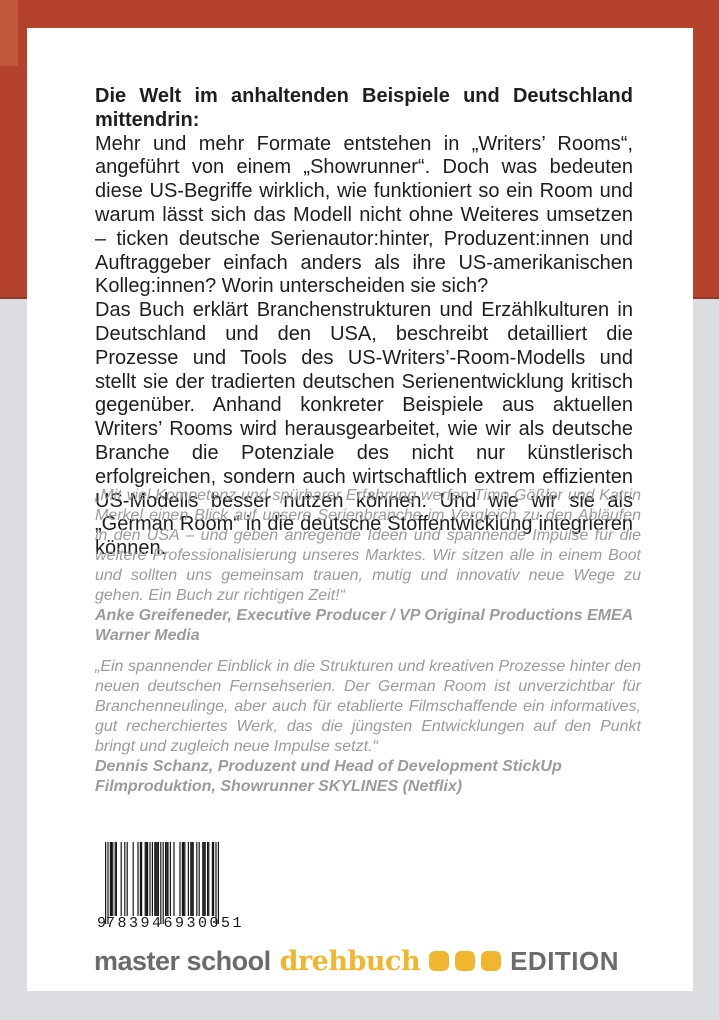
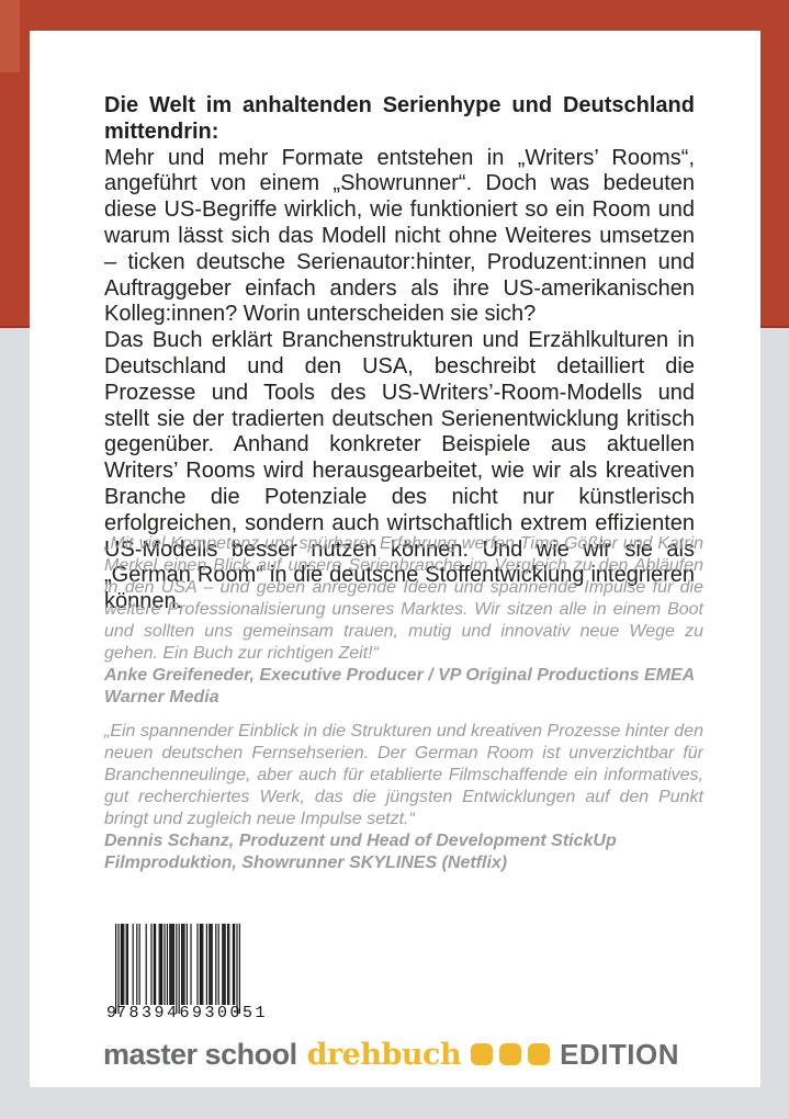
- Die Welt im anhaltenden Beispiele und Deutschland mittendrin:
+ Die Welt im anhaltenden Serienhype und Deutschland mittendrin:
  Mehr und mehr Formate entstehen in „Writers’ Rooms“, angeführt von einem „Showrunner“. Doch was bedeuten diese US-Begriffe wirklich, wie funktioniert so ein Room und warum lässt sich das Modell nicht ohne Weiteres umsetzen – ticken deutsche Serienautor:hinter, Produzent:innen und Auftraggeber einfach anders als ihre US-amerikanischen Kolleg:innen? Worin unterscheiden sie sich?
- Das Buch erklärt Branchenstrukturen und Erzählkulturen in Deutschland und den USA, beschreibt detailliert die Prozesse und Tools des US-Writers’-Room-Modells und stellt sie der tradierten deutschen Serienentwicklung kritisch gegenüber. Anhand konkreter Beispiele aus aktuellen Writers’ Rooms wird herausgearbeitet, wie wir als deutsche Branche die Potenziale des nicht nur künstlerisch erfolgreichen, sondern auch wirtschaftlich extrem effizienten US-Modells besser nutzen können. Und wie wir sie als „German Room“ in die deutsche Stoffentwicklung integrieren können.
+ Das Buch erklärt Branchenstrukturen und Erzählkulturen in Deutschland und den USA, beschreibt detailliert die Prozesse und Tools des US-Writers’-Room-Modells und stellt sie der tradierten deutschen Serienentwicklung kritisch gegenüber. Anhand konkreter Beispiele aus aktuellen Writers’ Rooms wird herausgearbeitet, wie wir als kreativen Branche die Potenziale des nicht nur künstlerisch erfolgreichen, sondern auch wirtschaftlich extrem effizienten US-Modells besser nutzen können. Und wie wir sie als „German Room“ in die deutsche Stoffentwicklung integrieren können.
  „Mit viel Kompetenz und spürbarer Erfahrung werfen Timo Gößler und Katrin Merkel einen Blick auf unsere Serienbranche im Vergleich zu den Abläufen in den USA – und geben anregende Ideen und spannende Impulse für die weitere Professionalisierung unseres Marktes. Wir sitzen alle in einem Boot und sollten uns gemeinsam trauen, mutig und innovativ neue Wege zu gehen. Ein Buch zur richtigen Zeit!“
  Anke Greifeneder, Executive Producer / VP Original Productions EMEA Warner Media
  „Ein spannender Einblick in die Strukturen und kreativen Prozesse hinter den neuen deutschen Fernsehserien. Der German Room ist unverzichtbar für Branchenneulinge, aber auch für etablierte Filmschaffende ein informatives, gut recherchiertes Werk, das die jüngsten Entwicklungen auf den Punkt bringt und zugleich neue Impulse setzt.“
  Dennis Schanz, Produzent und Head of Development StickUp Filmproduktion, Showrunner SKYLINES (Netflix)
  9
  783946
  930051
  master school
  drehbuch
  EDITION
